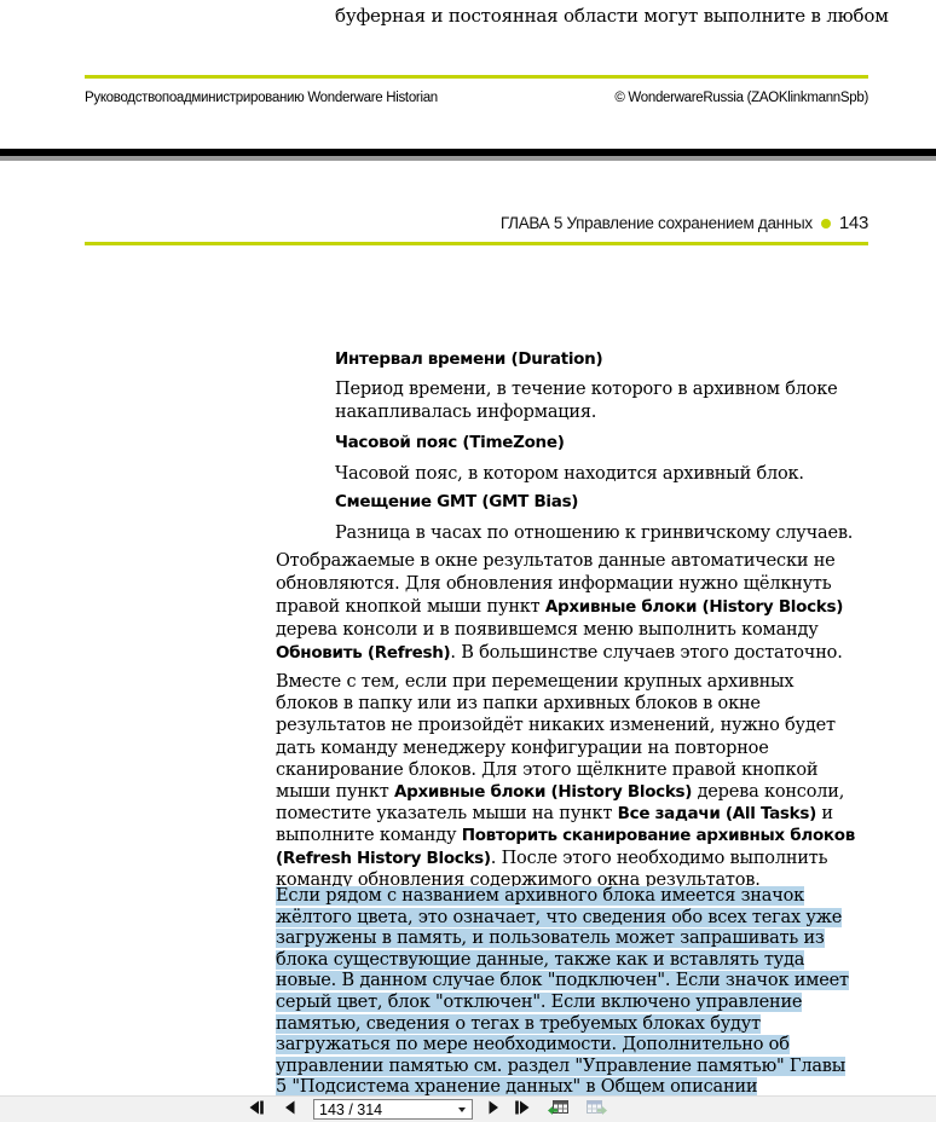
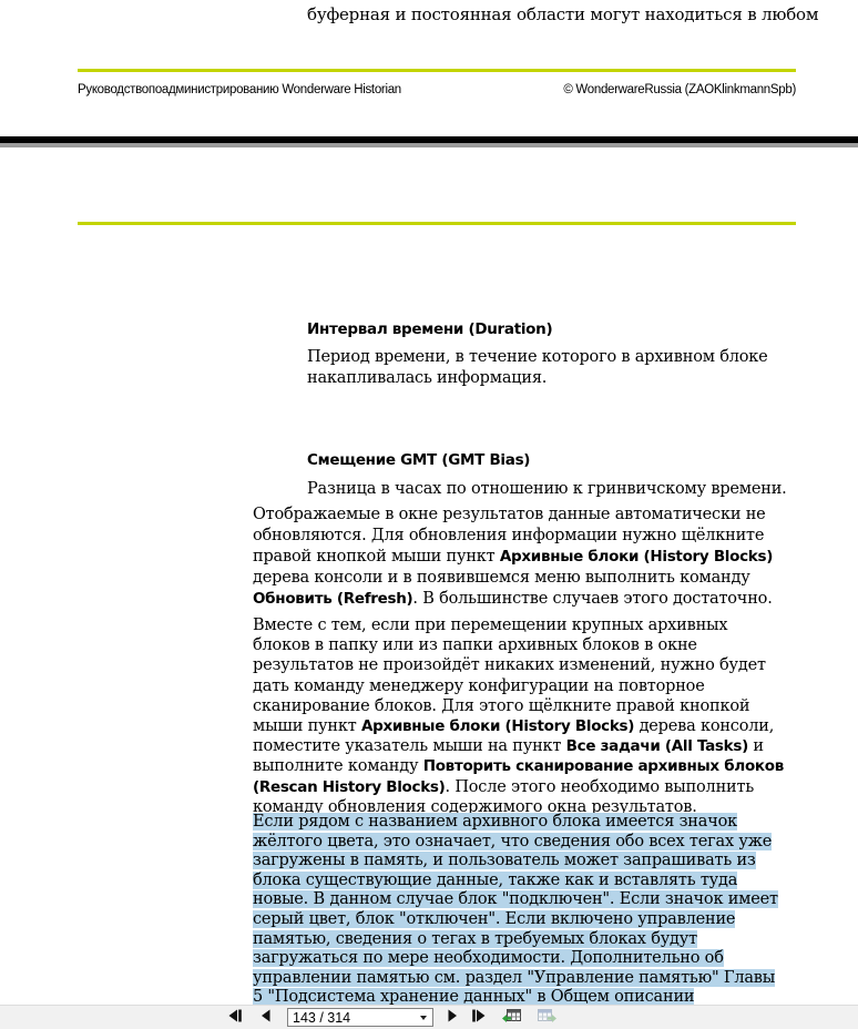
- буферная и постоянная области могут выполните в любом
+ буферная и постоянная области могут находиться в любом
  Руководствопоадминистрированию Wonderware Historian
  © WonderwareRussia (ZAOKlinkmannSpb)
- ГЛАВА 5 Управление сохранением данных
- 143
  Интервал времени (Duration)
  Период времени, в течение которого в архивном блоке накапливалась информация.
- Часовой пояс (TimeZone)
- Часовой пояс, в котором находится архивный блок.
  Смещение GMT (GMT Bias)
- Разница в часах по отношению к гринвичскому случаев.
+ Разница в часах по отношению к гринвичскому времени.
- Отображаемые в окне результатов данные автоматически не обновляются. Для обновления информации нужно щёлкнуть правой кнопкой мыши пункт Архивные блоки (History Blocks) дерева консоли и в появившемся меню выполнить команду Обновить (Refresh). В большинстве случаев этого достаточно.
+ Отображаемые в окне результатов данные автоматически не обновляются. Для обновления информации нужно щёлкните правой кнопкой мыши пункт Архивные блоки (History Blocks) дерева консоли и в появившемся меню выполнить команду Обновить (Refresh). В большинстве случаев этого достаточно.
- Вместе с тем, если при перемещении крупных архивных блоков в папку или из папки архивных блоков в окне результатов не произойдёт никаких изменений, нужно будет дать команду менеджеру конфигурации на повторное сканирование блоков. Для этого щёлкните правой кнопкой мыши пункт Архивные блоки (History Blocks) дерева консоли, поместите указатель мыши на пункт Все задачи (All Tasks) и выполните команду Повторить сканирование архивных блоков (Refresh History Blocks). После этого необходимо выполнить команду обновления содержимого окна результатов.
+ Вместе с тем, если при перемещении крупных архивных блоков в папку или из папки архивных блоков в окне результатов не произойдёт никаких изменений, нужно будет дать команду менеджеру конфигурации на повторное сканирование блоков. Для этого щёлкните правой кнопкой мыши пункт Архивные блоки (History Blocks) дерева консоли, поместите указатель мыши на пункт Все задачи (All Tasks) и выполните команду Повторить сканирование архивных блоков (Rescan History Blocks). После этого необходимо выполнить команду обновления содержимого окна результатов.
  Если рядом с названием архивного блока имеется значок жёлтого цвета, это означает, что сведения обо всех тегах уже загружены в память, и пользователь может запрашивать из блока существующие данные, также как и вставлять туда новые. В данном случае блок "подключен". Если значок имеет серый цвет, блок "отключен". Если включено управление памятью, сведения о тегах в требуемых блоках будут загружаться по мере необходимости. Дополнительно об управлении памятью см. раздел "Управление памятью" Главы 5 "Подсистема хранение данных" в Общем описании
  143 / 314
